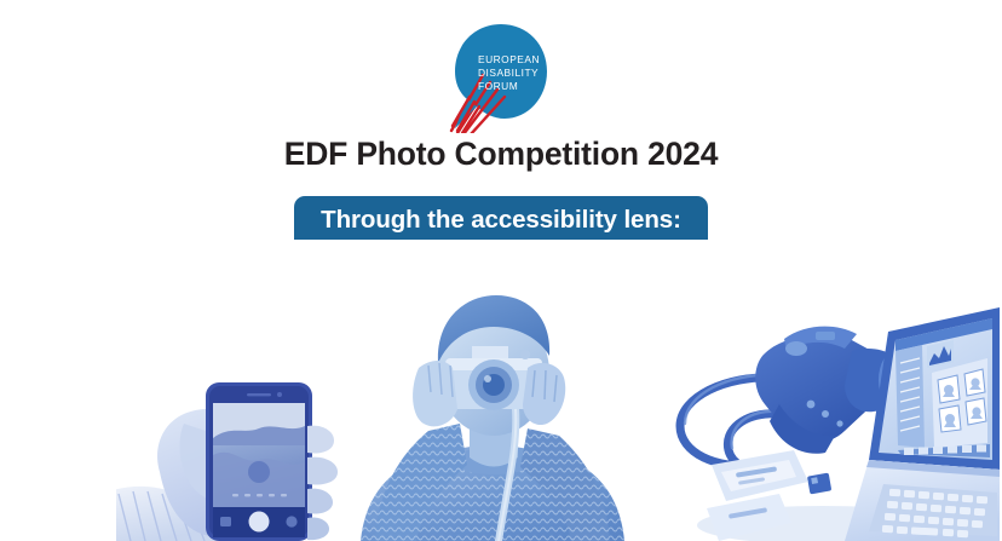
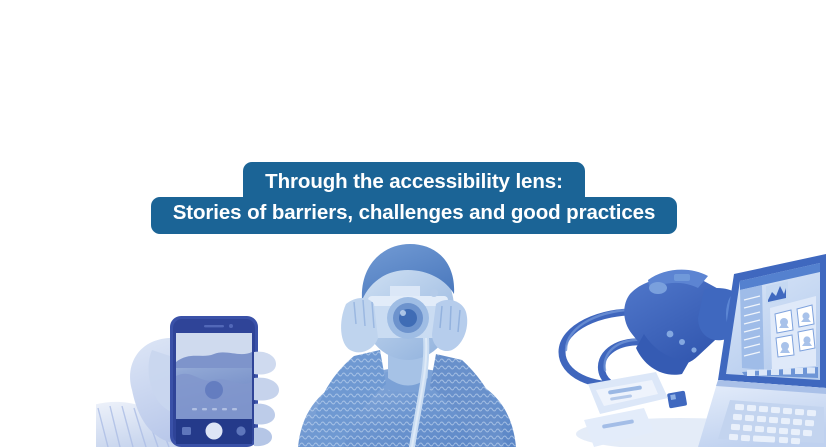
- EUROPEAN
- DISABILITY
- FORUM
- EDF Photo Competition 2024
  Through the accessibility lens:
+ Stories of barriers, challenges and good practices
